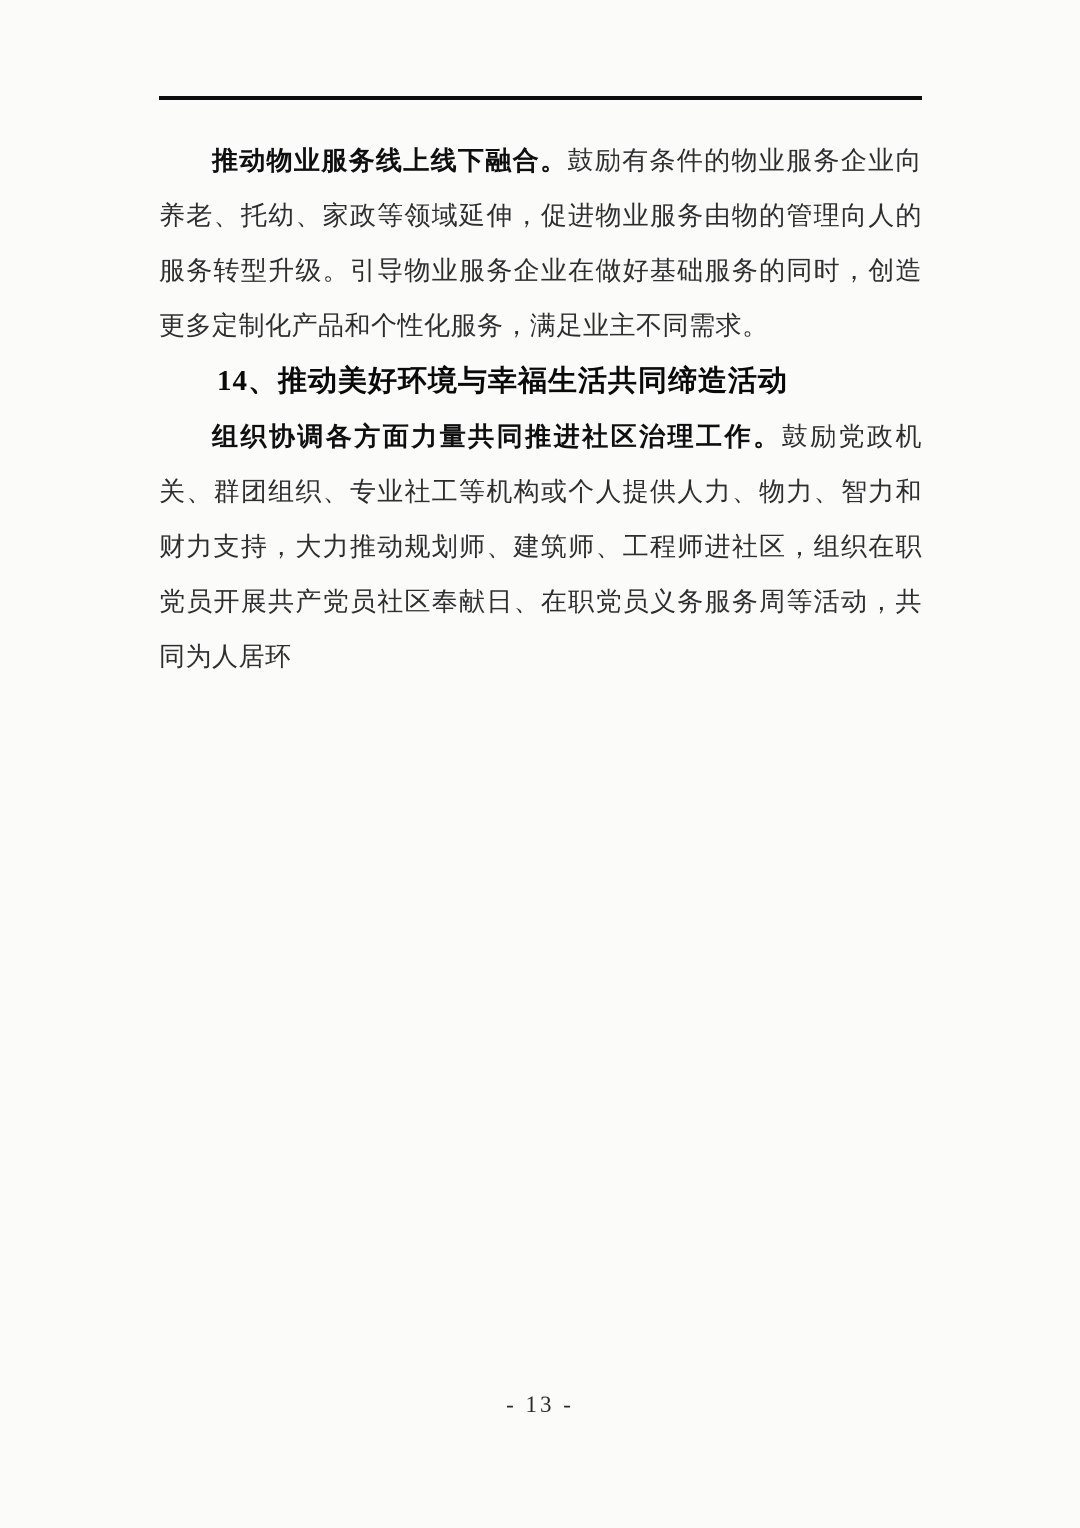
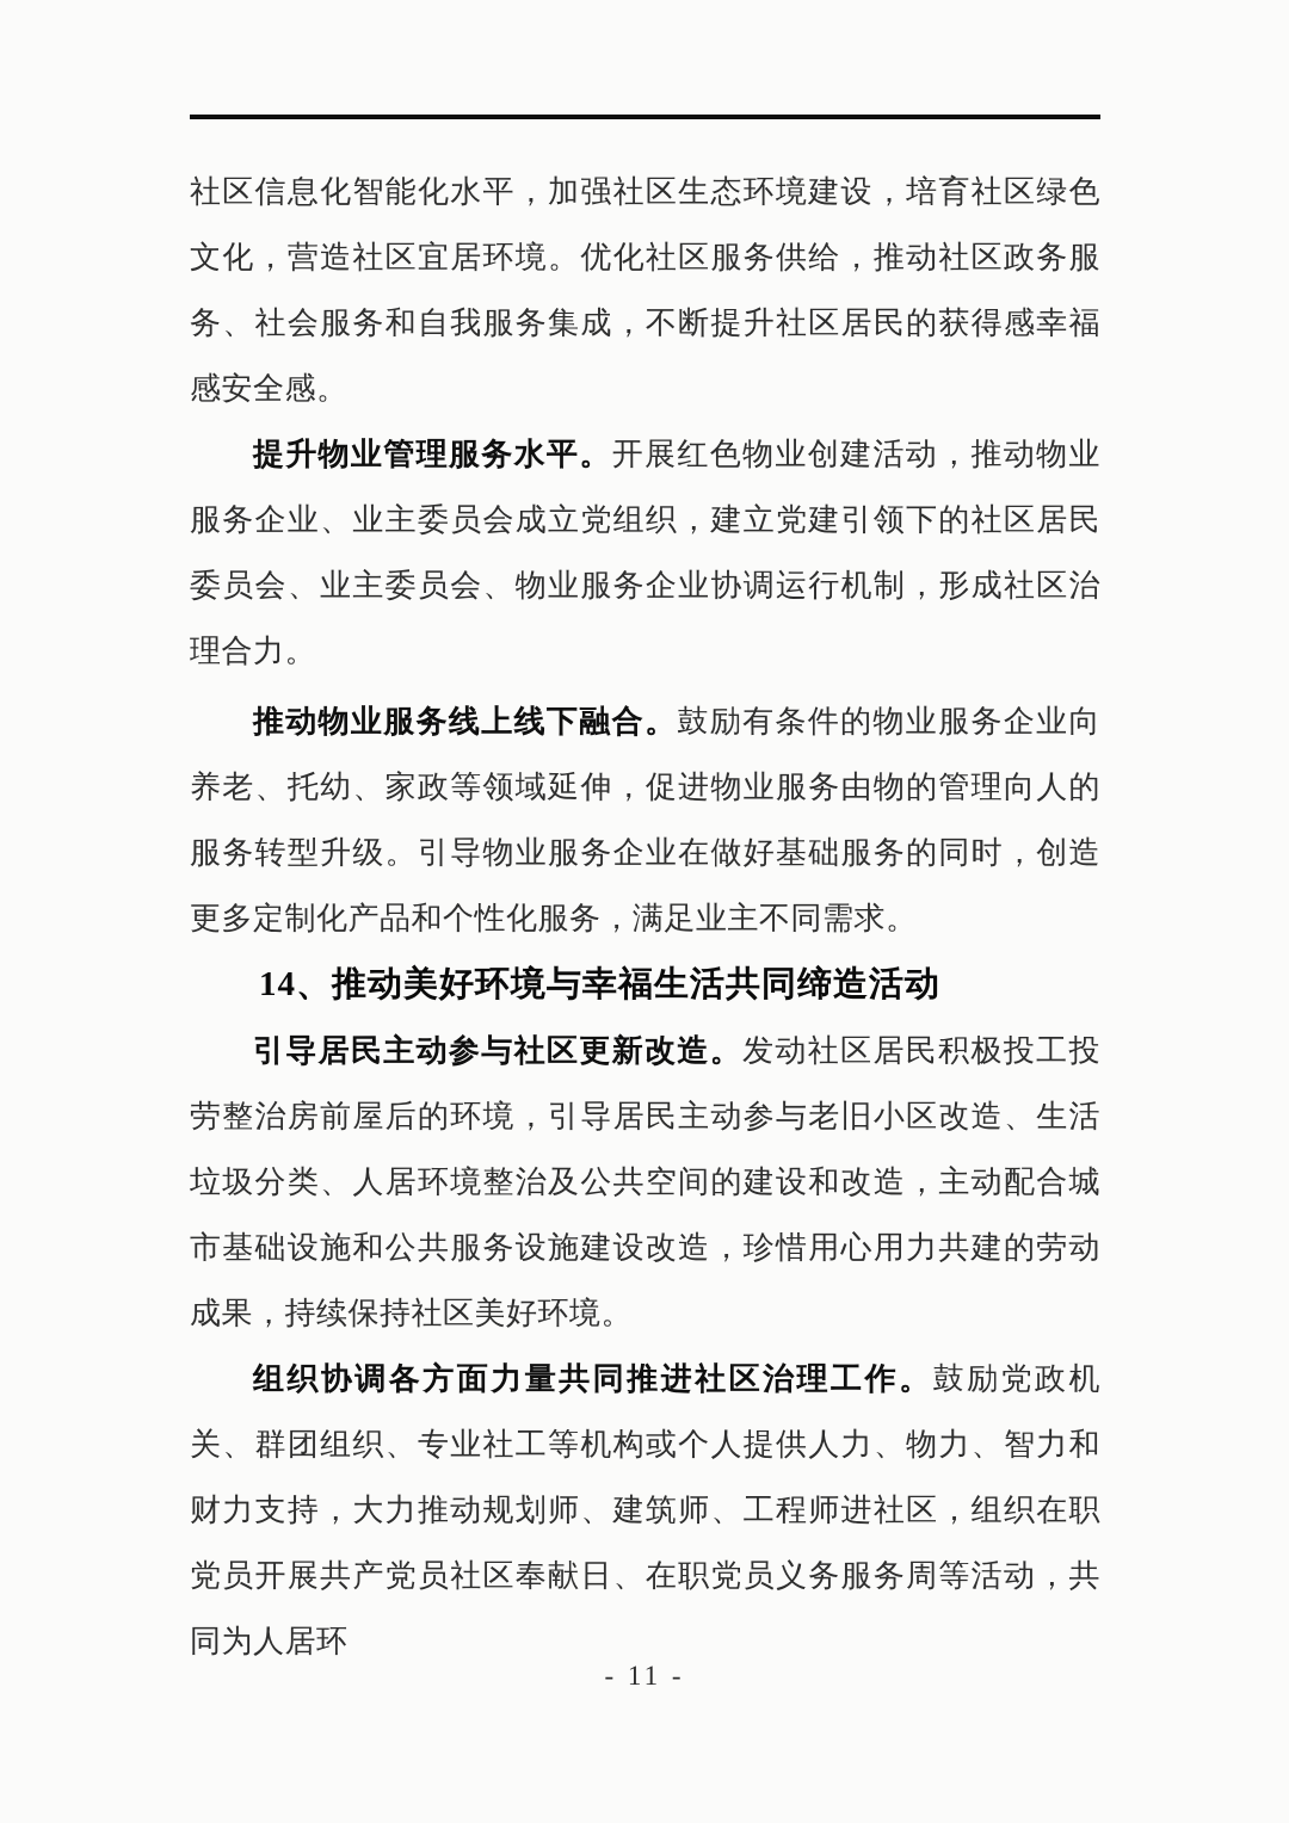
+ 社区信息化智能化水平，加强社区生态环境建设，培育社区绿色文化，营造社区宜居环境。优化社区服务供给，推动社区政务服务、社会服务和自我服务集成，不断提升社区居民的获得感幸福感安全感。
+ 提升物业管理服务水平。开展红色物业创建活动，推动物业服务企业、业主委员会成立党组织，建立党建引领下的社区居民委员会、业主委员会、物业服务企业协调运行机制，形成社区治理合力。
  推动物业服务线上线下融合。鼓励有条件的物业服务企业向养老、托幼、家政等领域延伸，促进物业服务由物的管理向人的服务转型升级。引导物业服务企业在做好基础服务的同时，创造更多定制化产品和个性化服务，满足业主不同需求。
  14、推动美好环境与幸福生活共同缔造活动
+ 引导居民主动参与社区更新改造。发动社区居民积极投工投劳整治房前屋后的环境，引导居民主动参与老旧小区改造、生活垃圾分类、人居环境整治及公共空间的建设和改造，主动配合城市基础设施和公共服务设施建设改造，珍惜用心用力共建的劳动成果，持续保持社区美好环境。
  组织协调各方面力量共同推进社区治理工作。鼓励党政机关、群团组织、专业社工等机构或个人提供人力、物力、智力和财力支持，大力推动规划师、建筑师、工程师进社区，组织在职党员开展共产党员社区奉献日、在职党员义务服务周等活动，共同为人居环
- - 13 -
+ - 11 -
